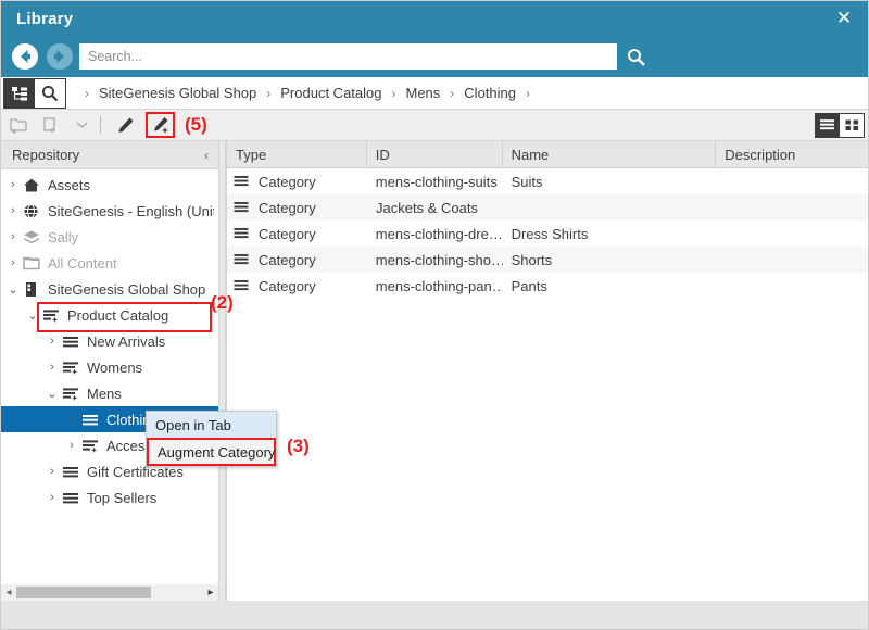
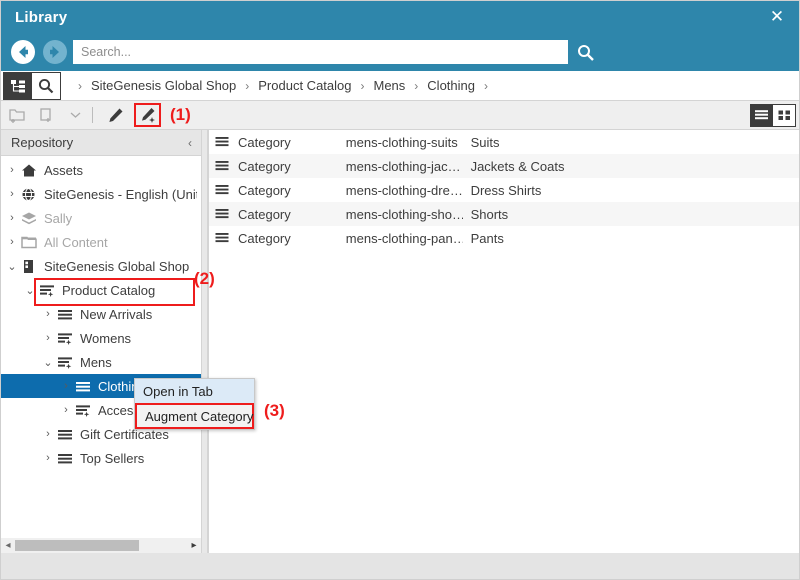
  Library
  ✕
  Search...
  ›
  SiteGenesis Global Shop
  ›
  Product Catalog
  ›
  Mens
  ›
  Clothing
  ›
- (5)
+ (1)
  Repository
  ‹
  ›
  Assets
  ›
  SiteGenesis - English (Uni
  ›
  Sally
  ›
  All Content
  ⌄
  SiteGenesis Global Shop
  ⌄
  Product Catalog
  ›
  New Arrivals
  ›
  Womens
  ⌄
  Mens
  ›
  Clothi
  ›
  ›
  Gift Certificates
  ›
  Top Sellers
  (2)
- Type
- ID
- Name
- Description
  Category
  mens-clothing-suits
  Suits
  Category
+ mens-clothing-jac…
  Jackets & Coats
  Category
  mens-clothing-dre…
  Dress Shirts
  Category
  mens-clothing-sho…
  Shorts
  Category
  mens-clothing-pan…
  Pants
  Open in Tab
  Augment Category
  (3)
  ◂
  ▸
